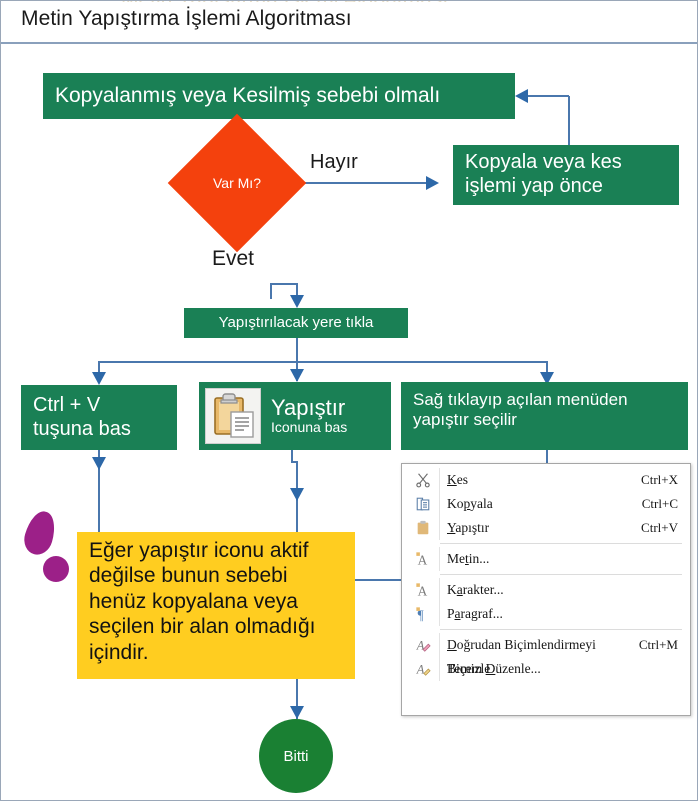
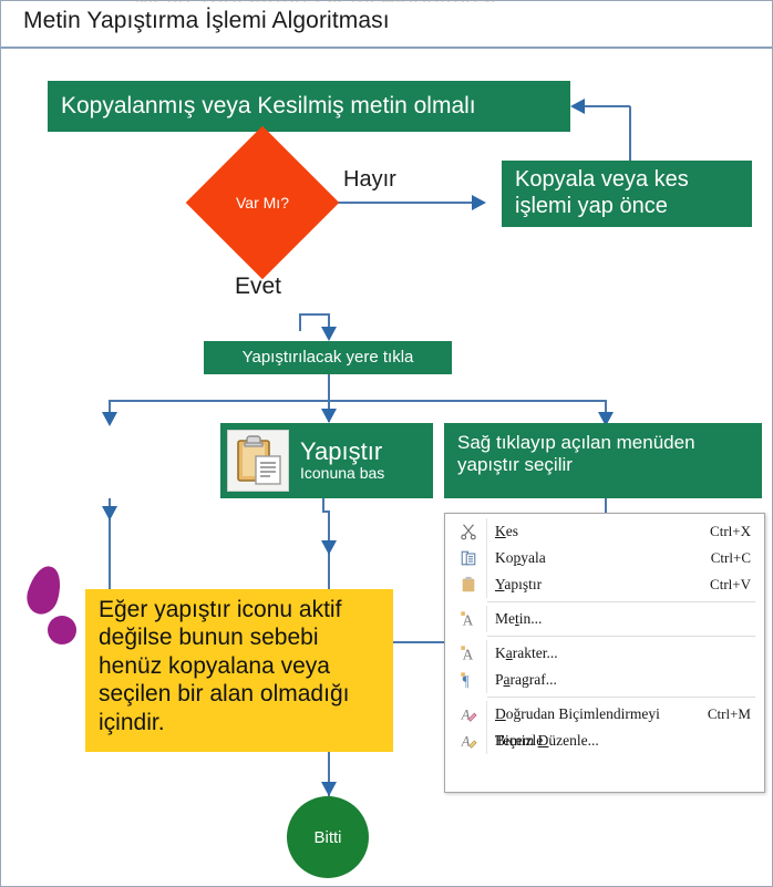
  Metin Yapıştırma İşlemi Algoritması
- Kopyalanmış veya Kesilmiş sebebi olmalı
+ Kopyalanmış veya Kesilmiş metin olmalı
  Var Mı?
  Hayır
  Evet
  Kopyala veya kes
  işlemi yap önce
  Yapıştırılacak yere tıkla
- Ctrl + V
- tuşuna bas
  Yapıştır
  Iconuna bas
  Sağ tıklayıp açılan menüden
  yapıştır seçilir
  Kes
  Ctrl+X
  Kopyala
  Ctrl+C
  Yapıştır
  Ctrl+V
  A
  Metin...
  A
  Karakter...
  ¶
  Paragraf...
  A
  Doğrudan Biçimlendirmeyi Temizle
  Ctrl+M
  A
  Biçem Düzenle...
  Eğer yapıştır iconu aktif
  değilse bunun sebebi
  henüz kopyalana veya
  seçilen bir alan olmadığı
  içindir.
  Bitti
